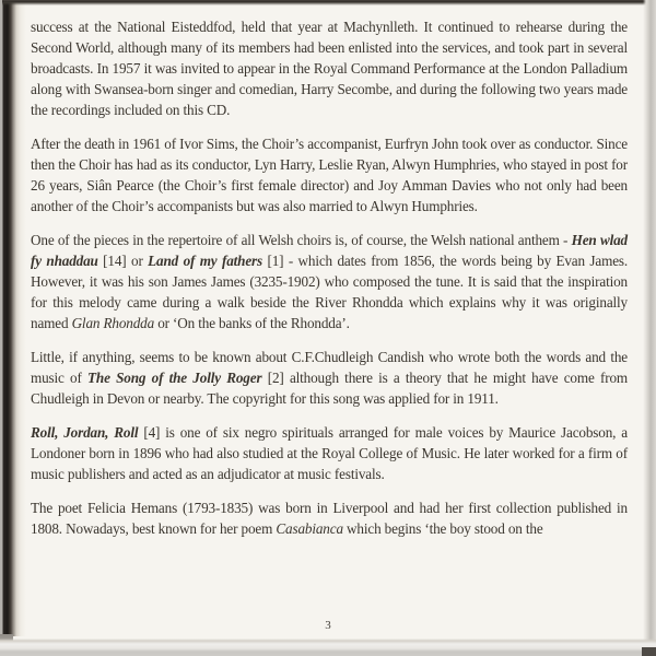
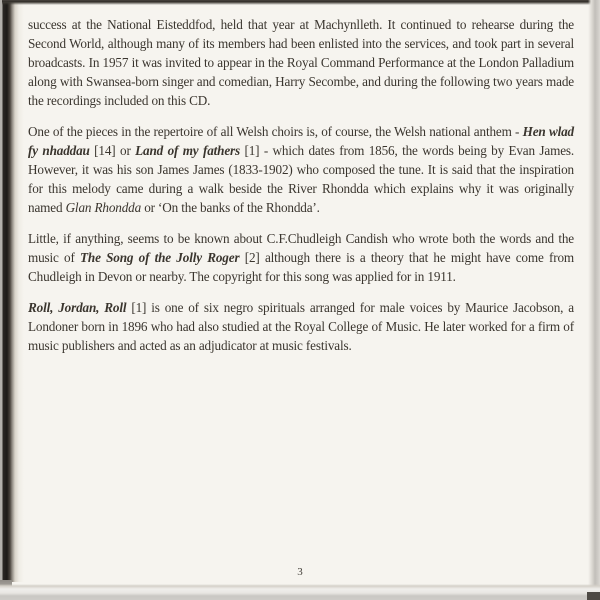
  success at the National Eisteddfod, held that year at Machynlleth. It continued to rehearse during the Second World, although many of its members had been enlisted into the services, and took part in several broadcasts. In 1957 it was invited to appear in the Royal Command Performance at the London Palladium along with Swansea-born singer and comedian, Harry Secombe, and during the following two years made the recordings included on this CD.
- After the death in 1961 of Ivor Sims, the Choir’s accompanist, Eurfryn John took over as conductor. Since then the Choir has had as its conductor, Lyn Harry, Leslie Ryan, Alwyn Humphries, who stayed in post for 26 years, Siân Pearce (the Choir’s first female director) and Joy Amman Davies who not only had been another of the Choir’s accompanists but was also married to Alwyn Humphries.
- One of the pieces in the repertoire of all Welsh choirs is, of course, the Welsh national anthem - Hen wlad fy nhaddau [14] or Land of my fathers [1] - which dates from 1856, the words being by Evan James. However, it was his son James James (3235-1902) who composed the tune. It is said that the inspiration for this melody came during a walk beside the River Rhondda which explains why it was originally named Glan Rhondda or ‘On the banks of the Rhondda’.
+ One of the pieces in the repertoire of all Welsh choirs is, of course, the Welsh national anthem - Hen wlad fy nhaddau [14] or Land of my fathers [1] - which dates from 1856, the words being by Evan James. However, it was his son James James (1833-1902) who composed the tune. It is said that the inspiration for this melody came during a walk beside the River Rhondda which explains why it was originally named Glan Rhondda or ‘On the banks of the Rhondda’.
  Little, if anything, seems to be known about C.F.Chudleigh Candish who wrote both the words and the music of The Song of the Jolly Roger [2] although there is a theory that he might have come from Chudleigh in Devon or nearby. The copyright for this song was applied for in 1911.
- Roll, Jordan, Roll [4] is one of six negro spirituals arranged for male voices by Maurice Jacobson, a Londoner born in 1896 who had also studied at the Royal College of Music. He later worked for a firm of music publishers and acted as an adjudicator at music festivals.
+ Roll, Jordan, Roll [1] is one of six negro spirituals arranged for male voices by Maurice Jacobson, a Londoner born in 1896 who had also studied at the Royal College of Music. He later worked for a firm of music publishers and acted as an adjudicator at music festivals.
- The poet Felicia Hemans (1793-1835) was born in Liverpool and had her first collection published in 1808. Nowadays, best known for her poem Casabianca which begins ‘the boy stood on the
  3
